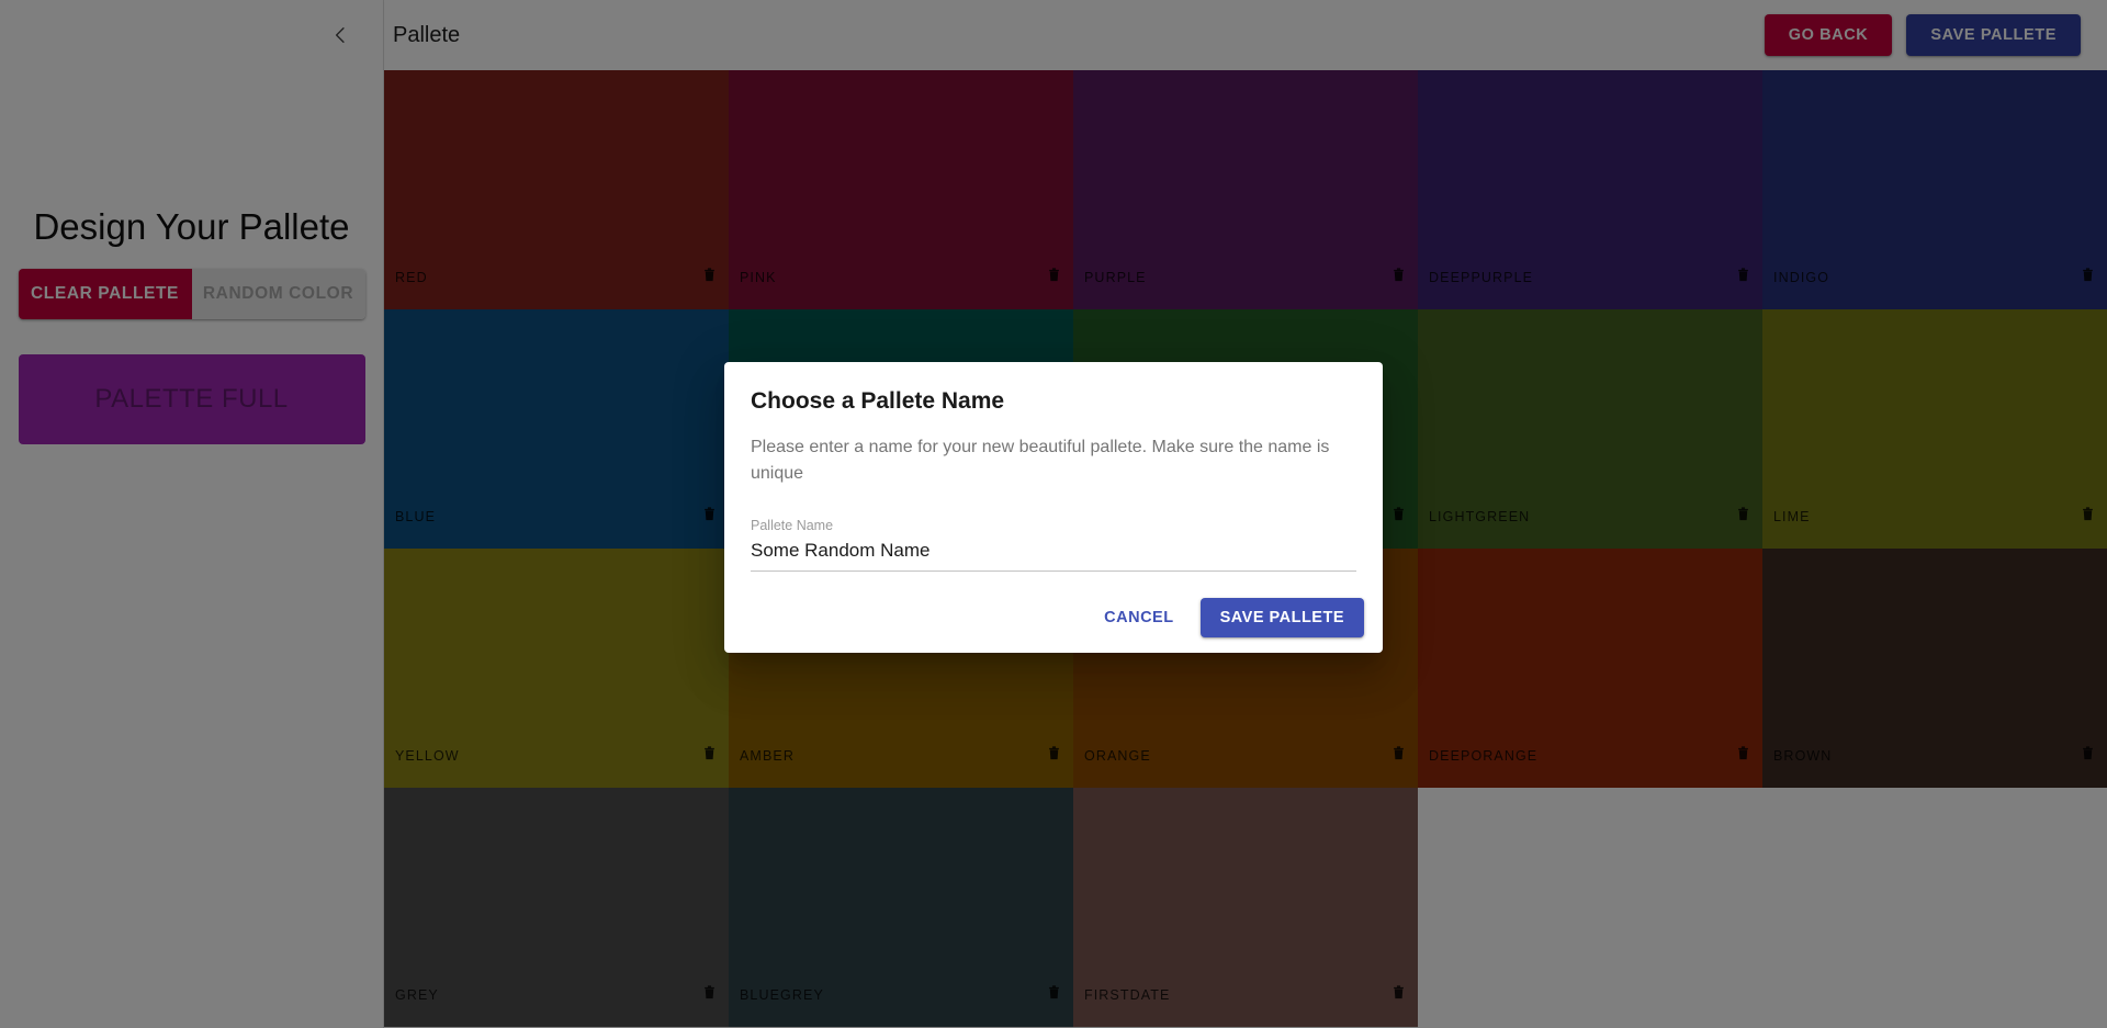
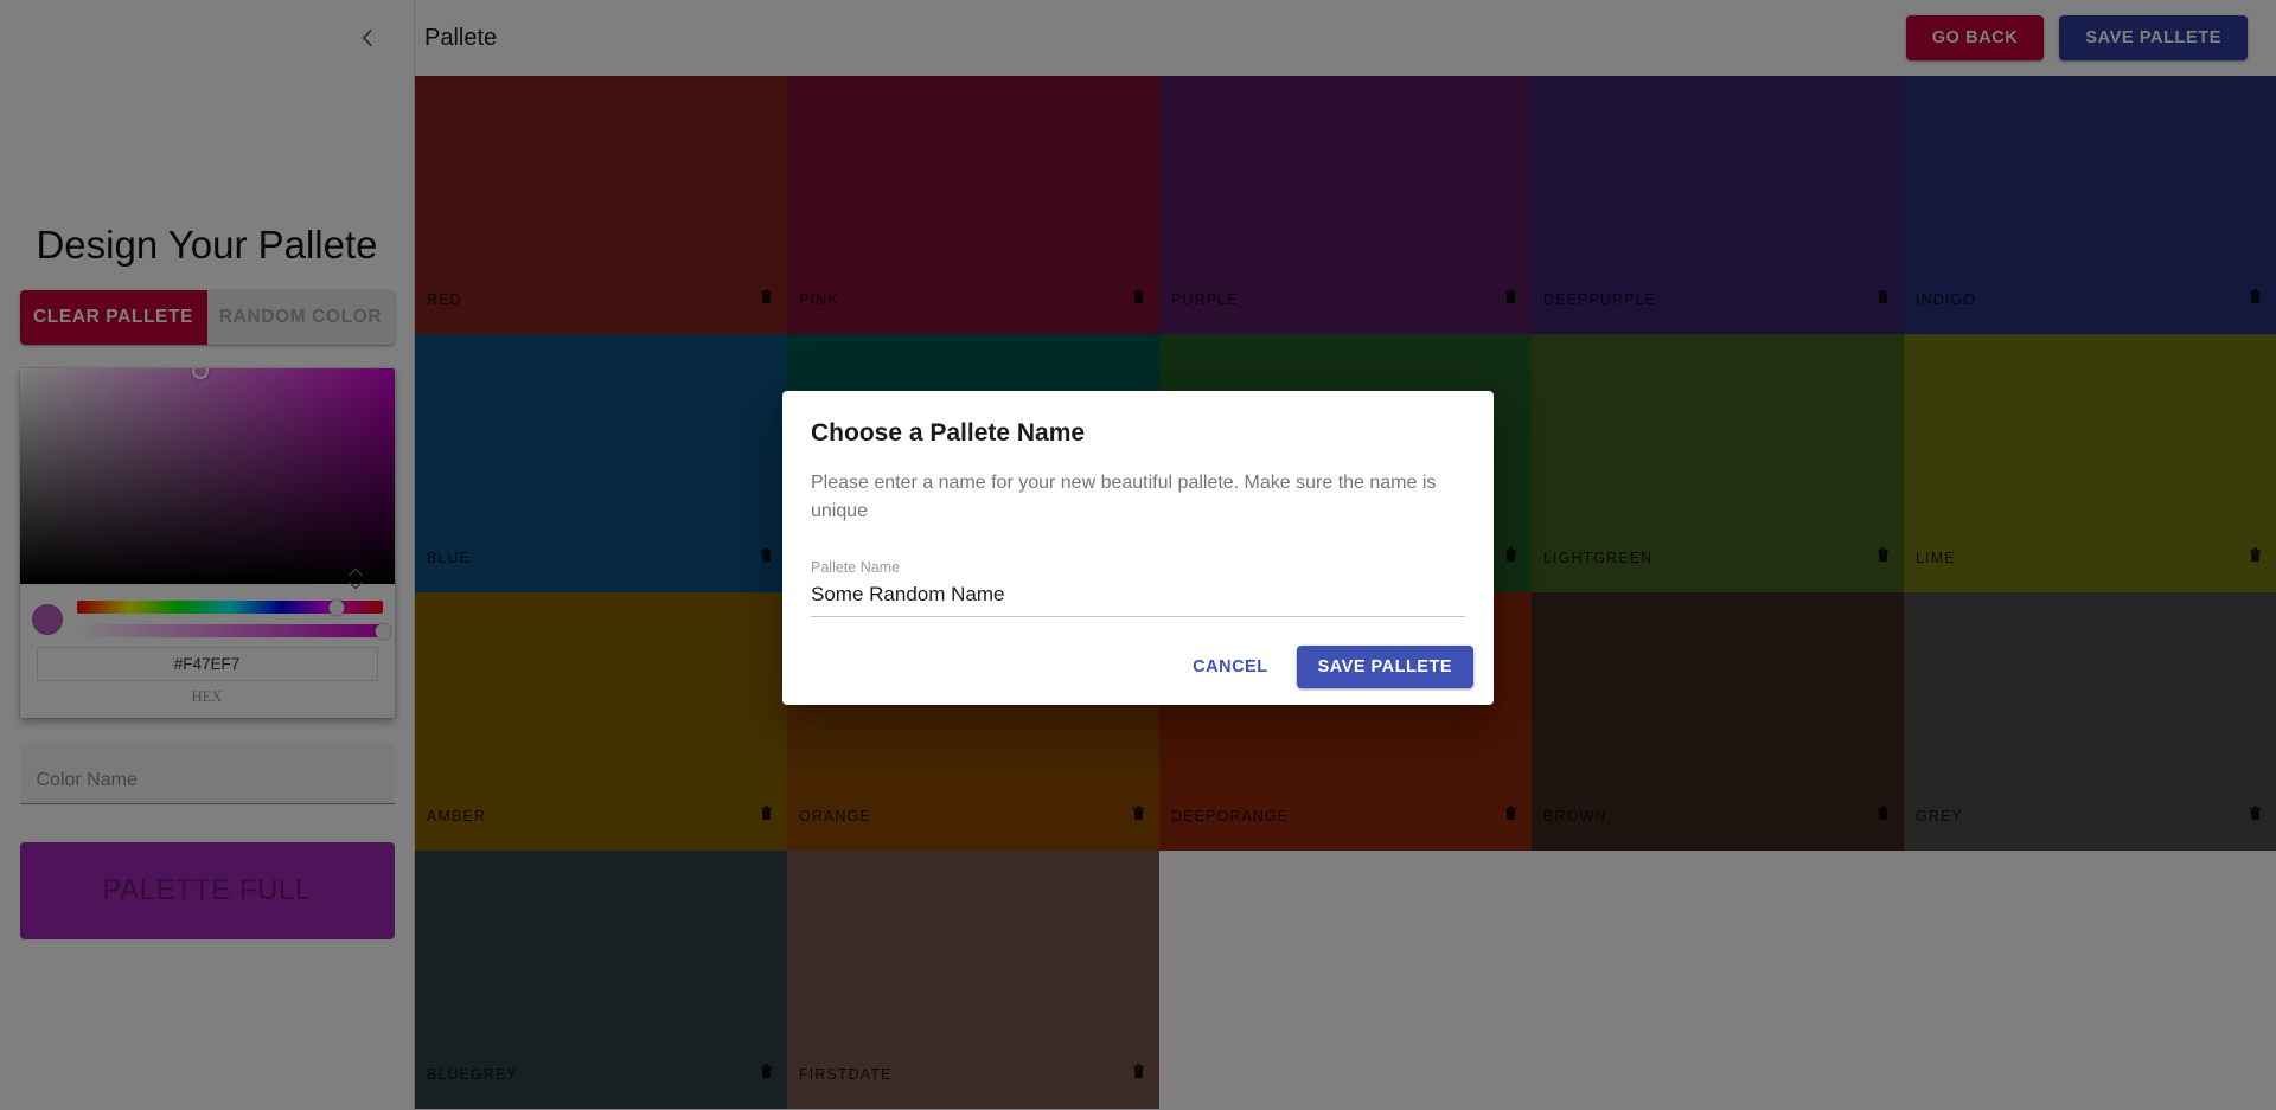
  Design Your Pallete
  CLEAR PALLETE
  RANDOM COLOR
+ #F47EF7
+ HEX
+ Color Name
  PALETTE FULL
  Pallete
  GO BACK
  SAVE PALLETE
  RED
  PINK
  PURPLE
  DEEPPURPLE
  INDIGO
  BLUE
  LIGHTGREEN
  LIME
- YELLOW
  AMBER
  ORANGE
  DEEPORANGE
  BROWN
  GREY
  BLUEGREY
  FIRSTDATE
  Choose a Pallete Name
  Please enter a name for your new beautiful pallete. Make sure the name is unique
  Pallete Name
  Some Random Name
  CANCEL
  SAVE PALLETE
